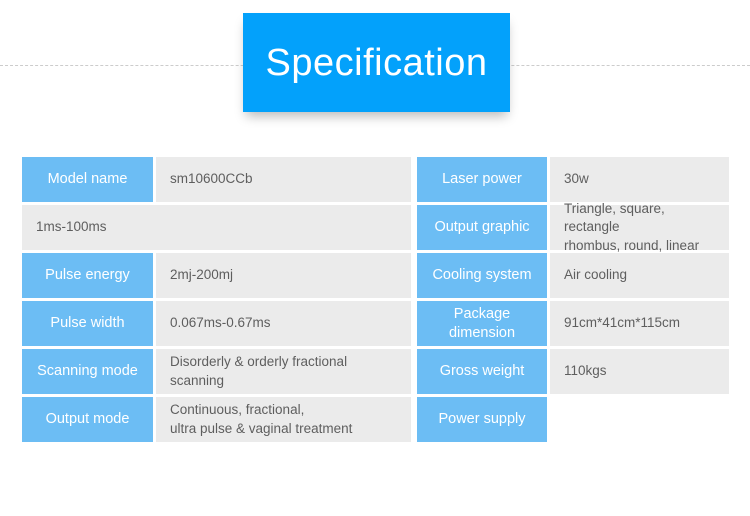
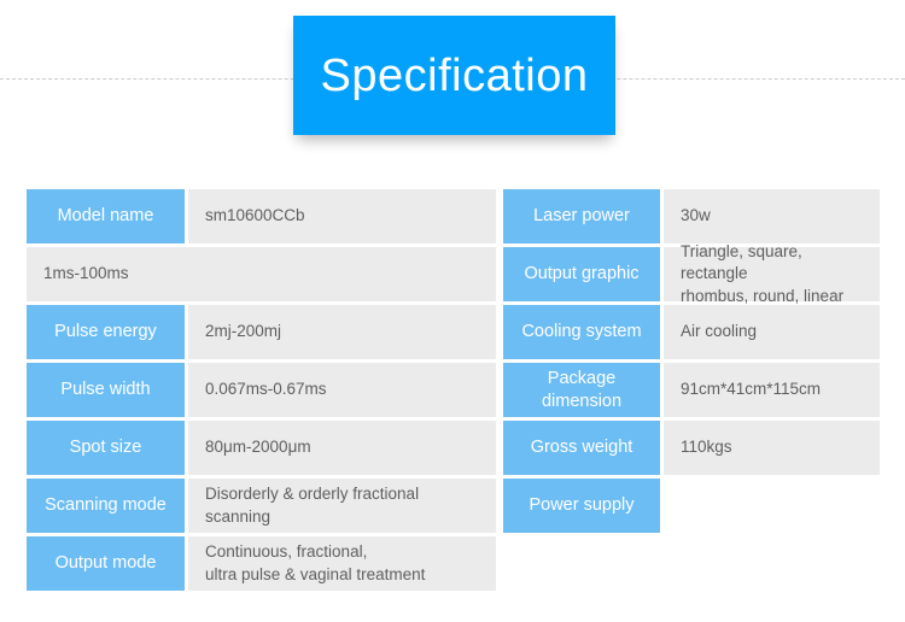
  Specification
  Model name
  sm10600CCb
  1ms-100ms
  Pulse energy
  2mj-200mj
  Pulse width
  0.067ms-0.67ms
+ Spot size
+ 80μm-2000μm
  Scanning mode
  Disorderly & orderly fractional
  scanning
  Output mode
  Continuous, fractional,
  ultra pulse & vaginal treatment
  Laser power
  30w
  Output graphic
  Triangle, square, rectangle
  rhombus, round, linear
  Cooling system
  Air cooling
  Package dimension
  91cm*41cm*115cm
  Gross weight
  110kgs
  Power supply
